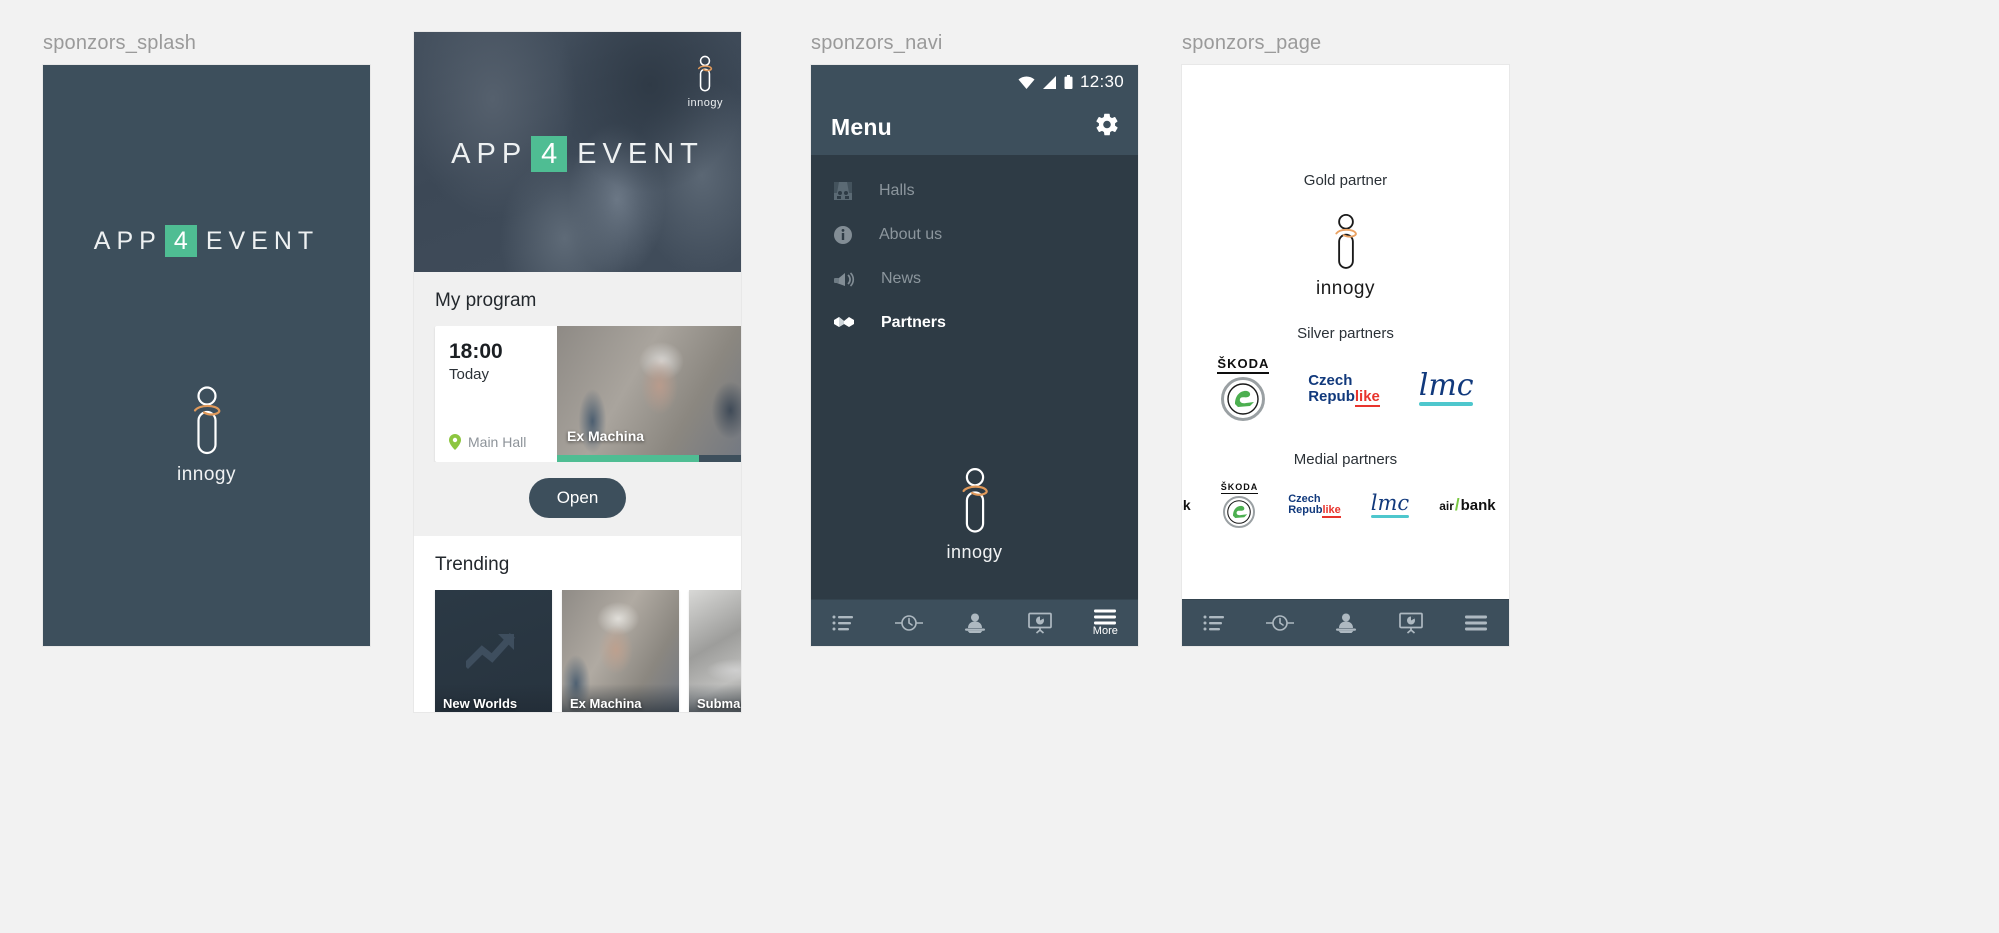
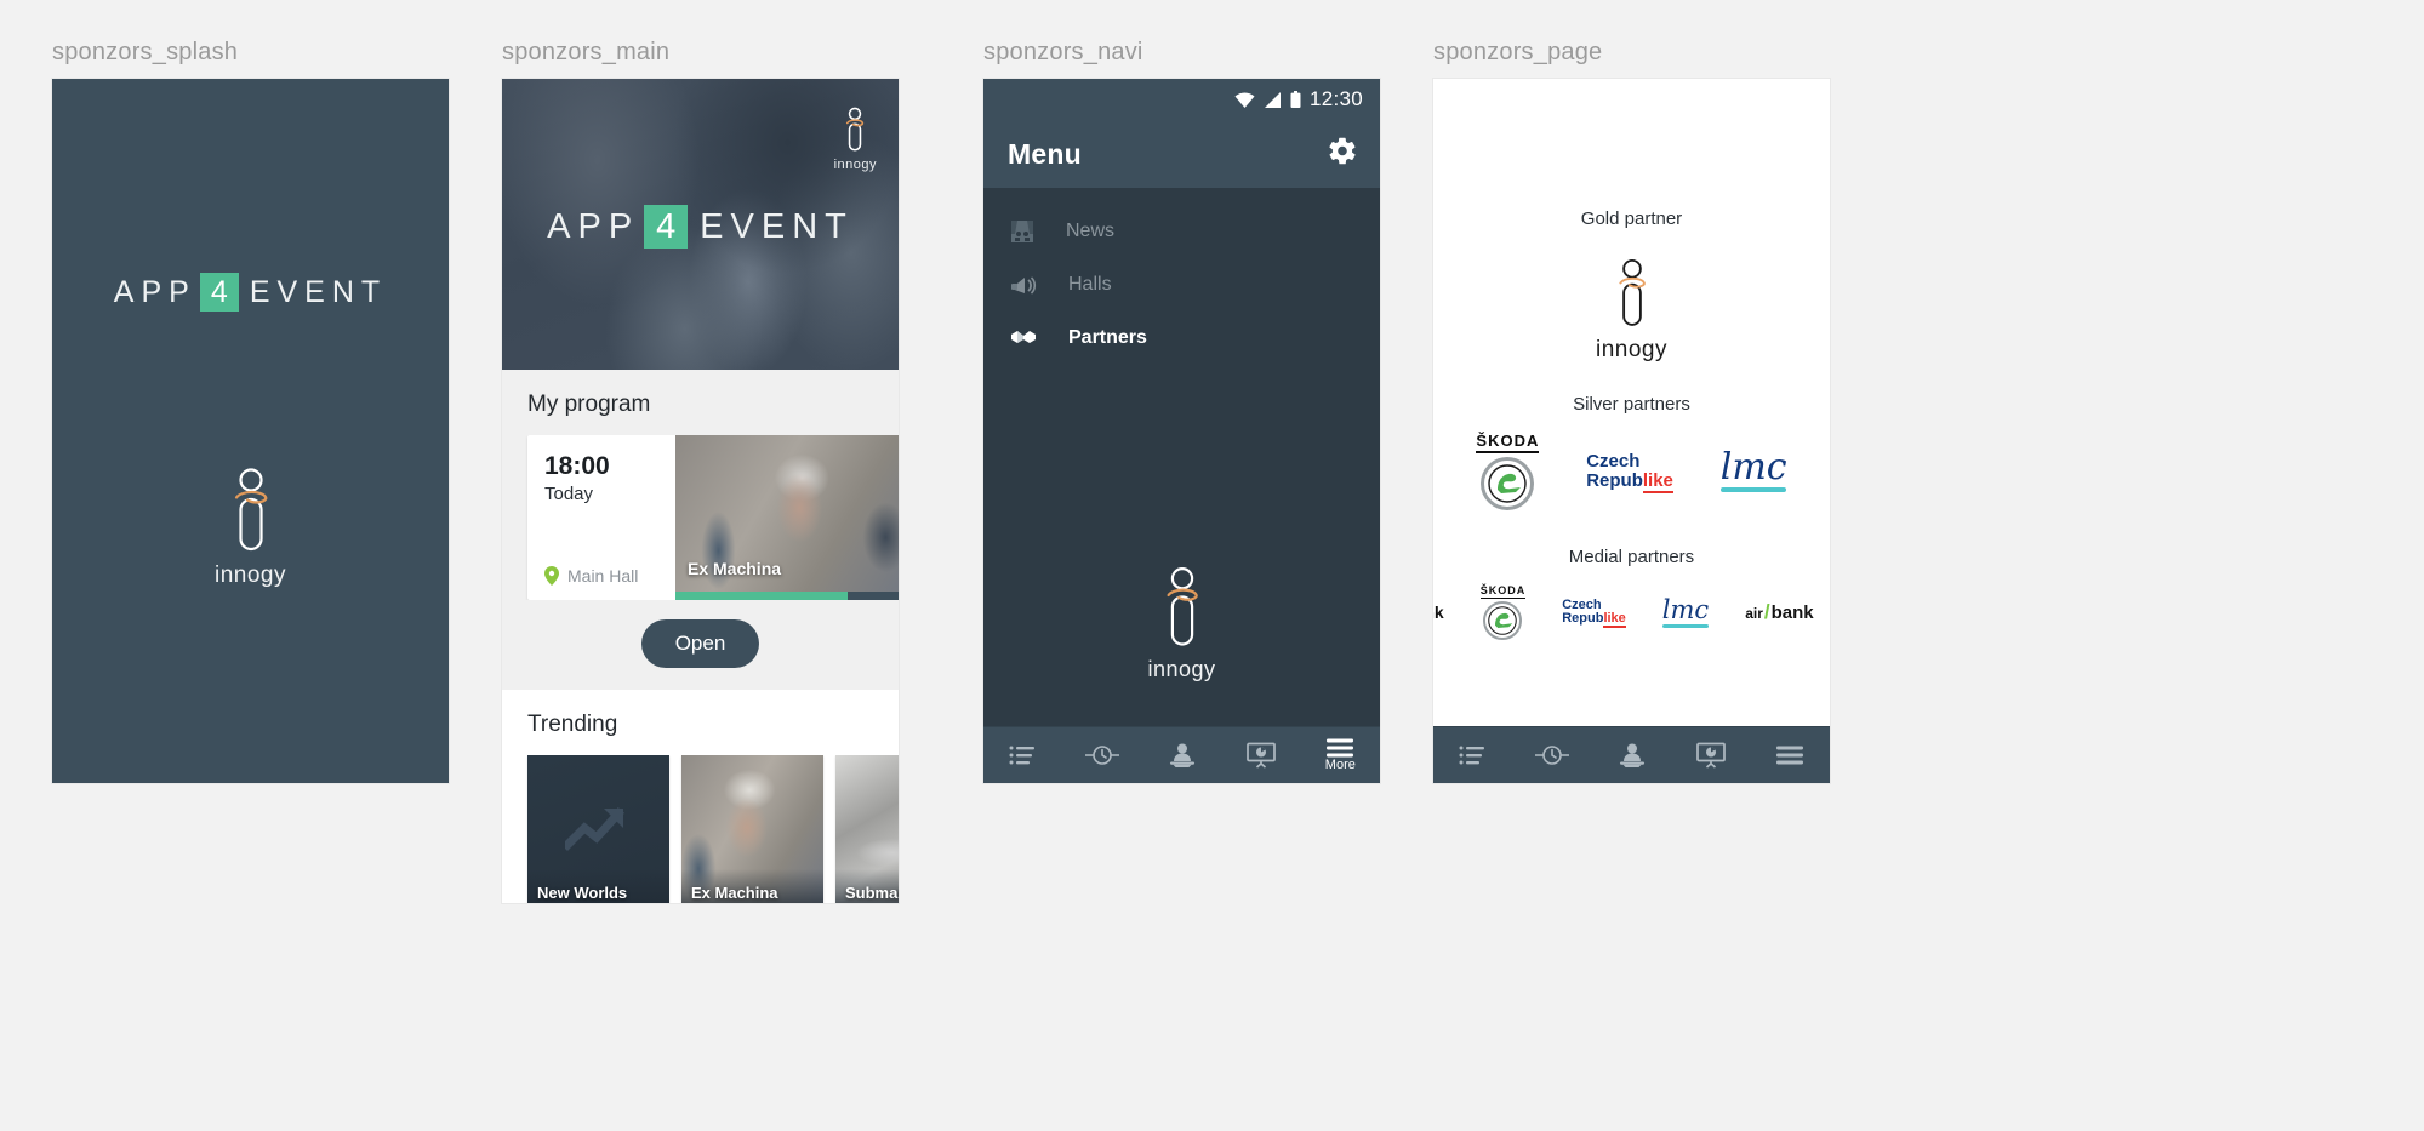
  sponzors_splash
  APP
  4
  EVENT
  innogy
+ sponzors_main
  innogy
  APP
  4
  EVENT
  My program
  18:00
  Today
  Main Hall
  Ex Machina
  Open
  Trending
  New Worlds
  Ex Machina
  sponzors_navi
  12:30
  Menu
- Halls
+ News
- About us
- News
+ Halls
  Partners
  innogy
  More
  sponzors_page
  Gold partner
  innogy
  Silver partners
  ŠKODA
  Czech
  Republike
  lmc
  Medial partners
  ŠKODA
  Czech
  Republike
  lmc
  air
  /
  bank
